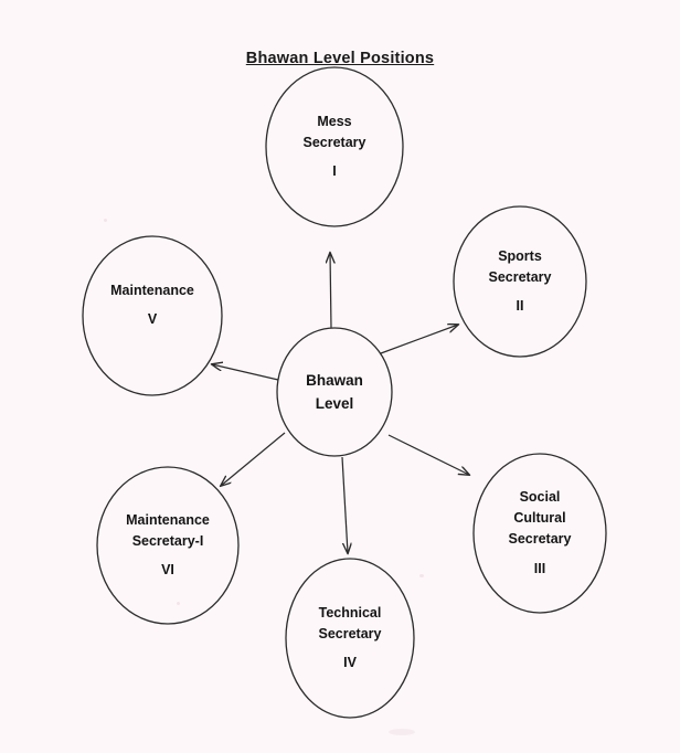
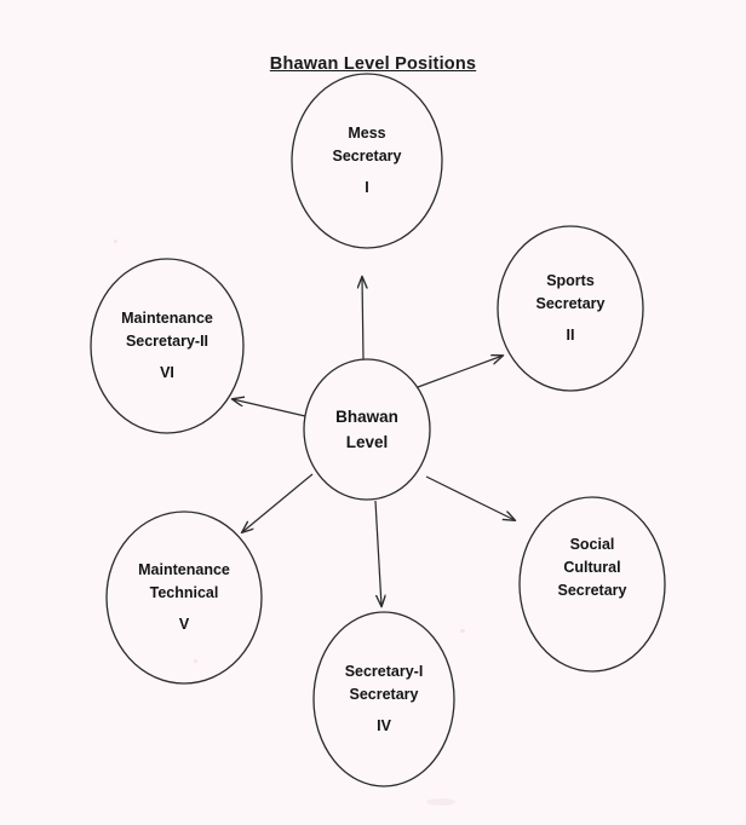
  Bhawan Level Positions
  Bhawan
  Level
  Mess
  Secretary
  I
  Sports
  Secretary
  II
  Social
  Cultural
  Secretary
- III
- Technical
+ Secretary-I
  Secretary
  IV
  Maintenance
- Secretary-I
+ Technical
- VI
+ V
  Maintenance
+ Secretary-II
- V
+ VI
